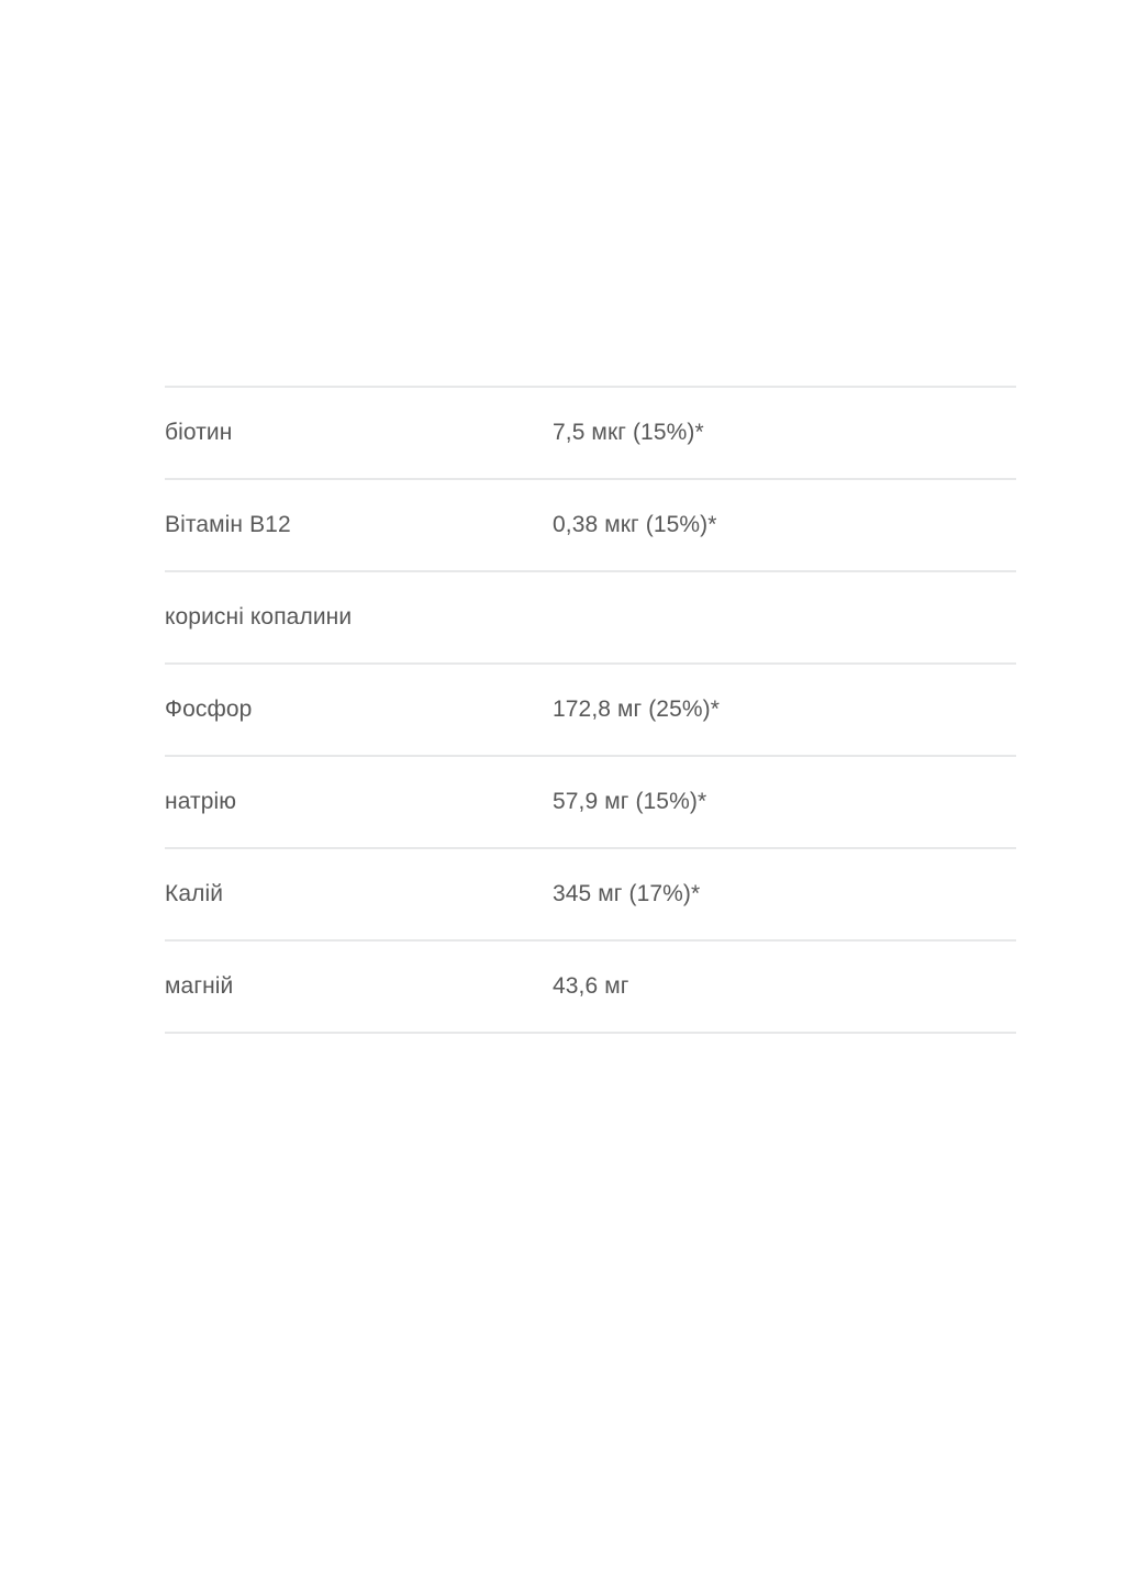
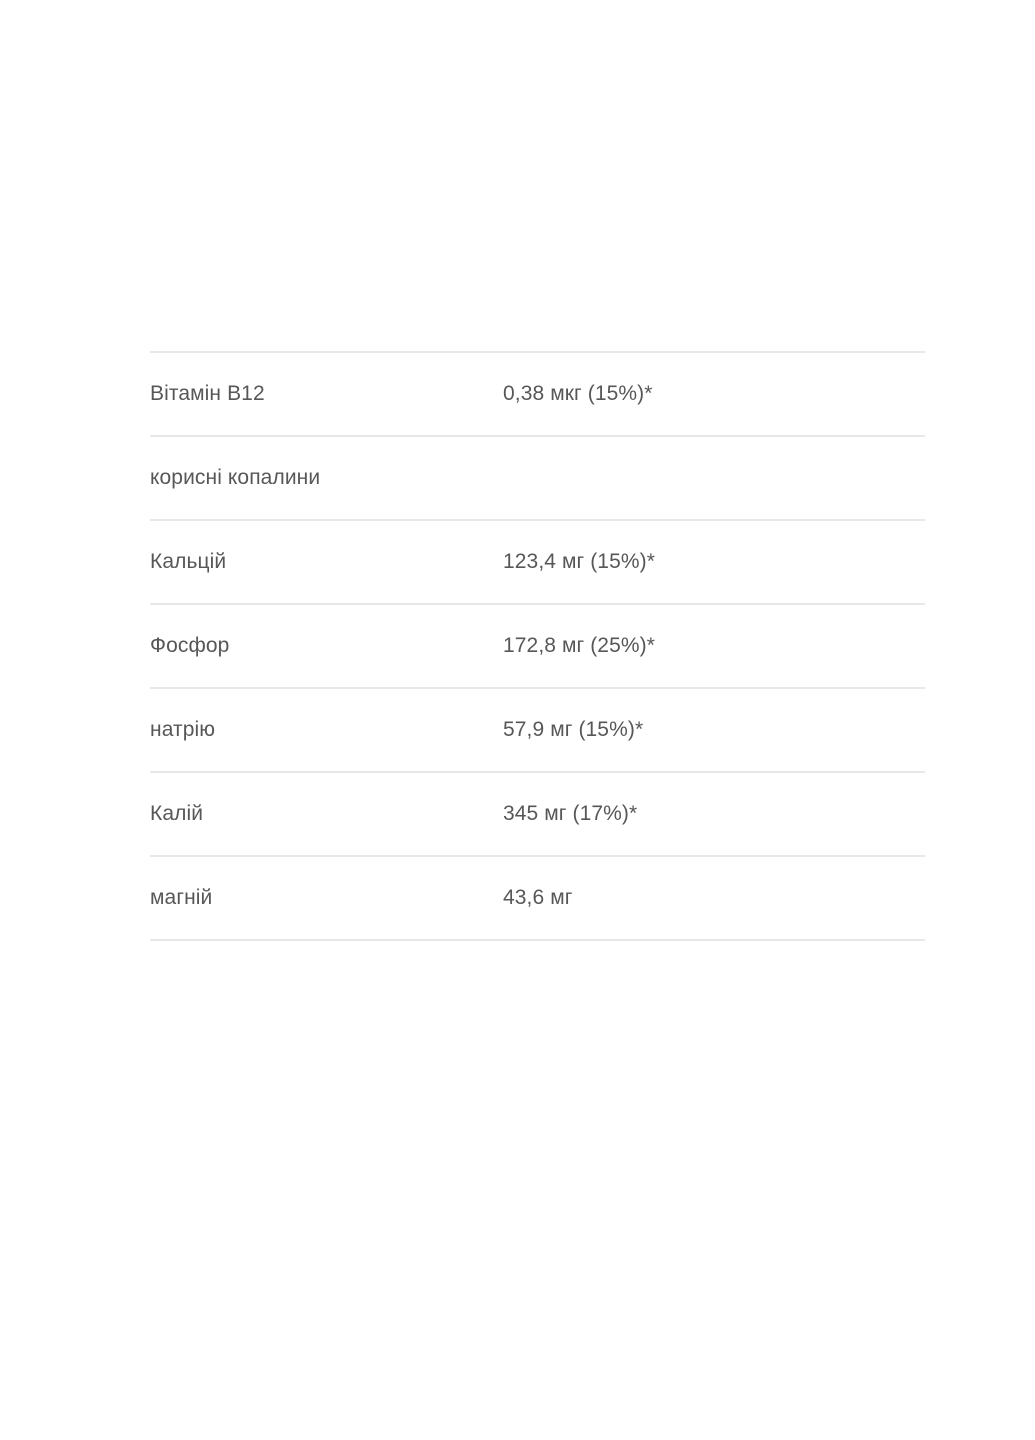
- біотин	7,5 мкг (15%)*
  Вітамін B12	0,38 мкг (15%)*
  корисні копалини
+ Кальцій	123,4 мг (15%)*
  Фосфор	172,8 мг (25%)*
  натрію	57,9 мг (15%)*
  Калій	345 мг (17%)*
  магній	43,6 мг
